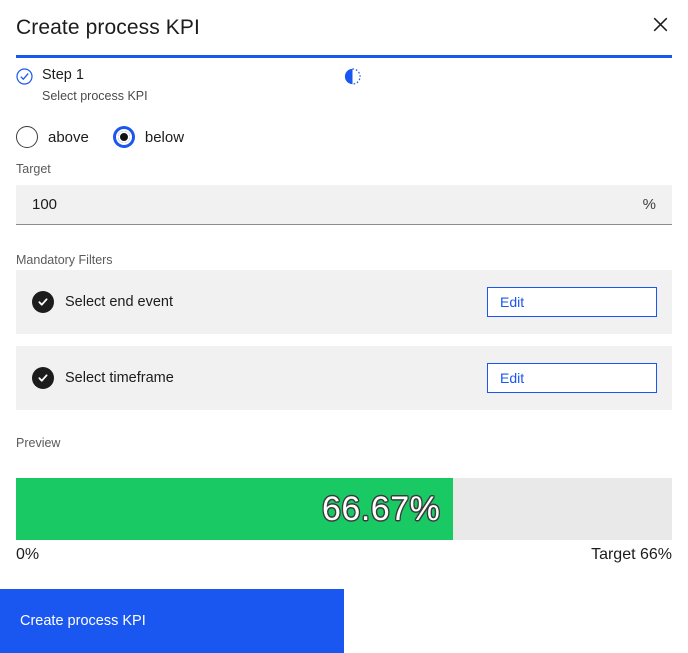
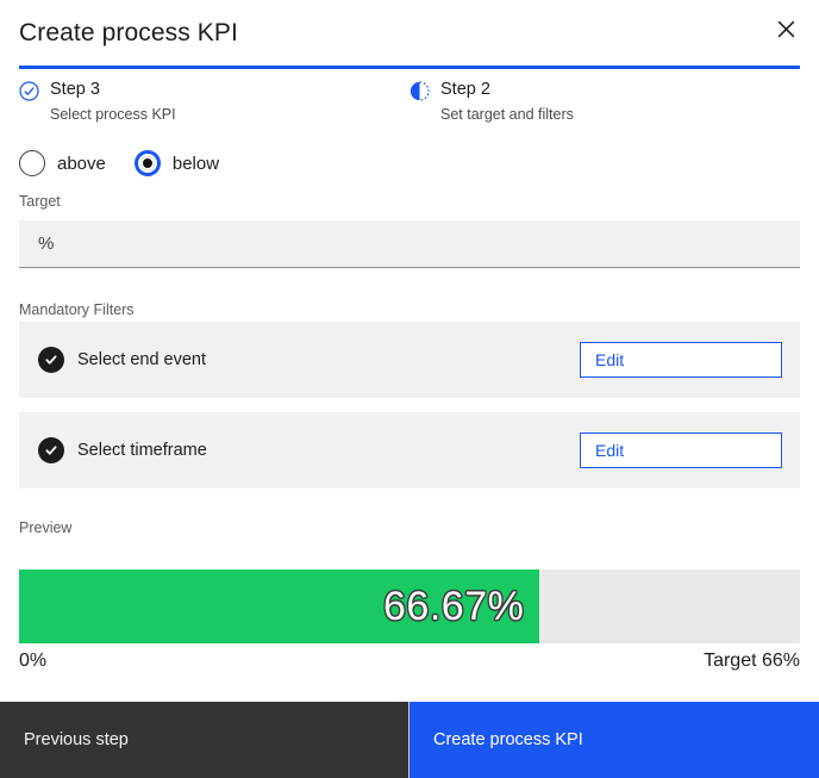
  Create process KPI
- Step 1
+ Step 3
  Select process KPI
+ Step 2
+ Set target and filters
  above
  below
  Target
- 100
  %
  Mandatory Filters
  Select end event
  Edit
  Select timeframe
  Edit
  Preview
  66.67%
  0%
  Target 66%
+ Previous step
  Create process KPI
